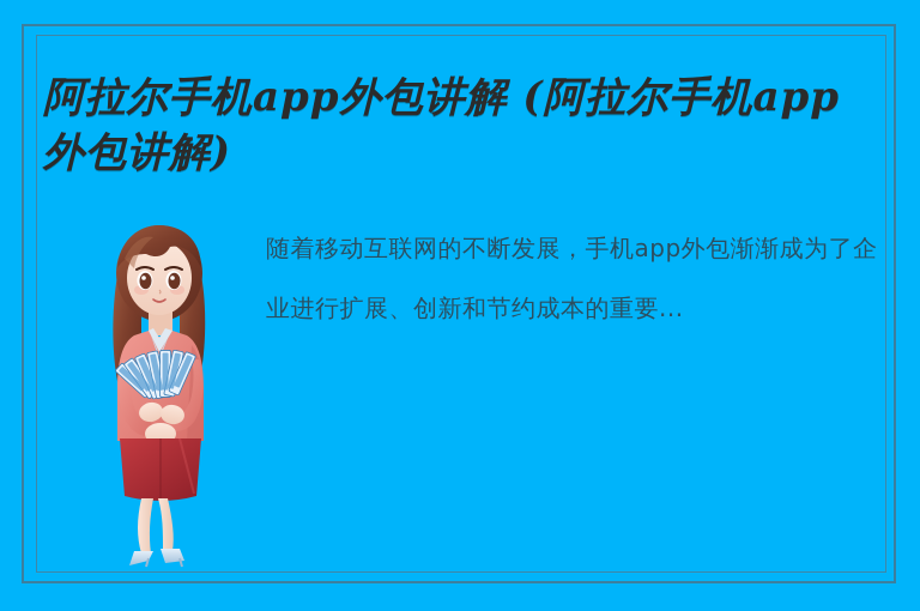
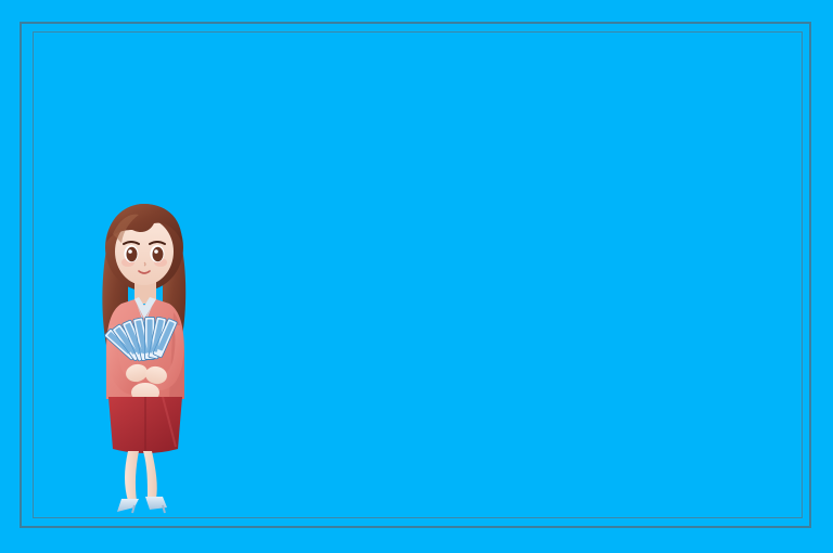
- 阿拉尔手机app外包讲解 (阿拉尔手机app外包讲解)
- 随着移动互联网的不断发展，手机app外包渐渐成为了企业进行扩展、创新和节约成本的重要...
